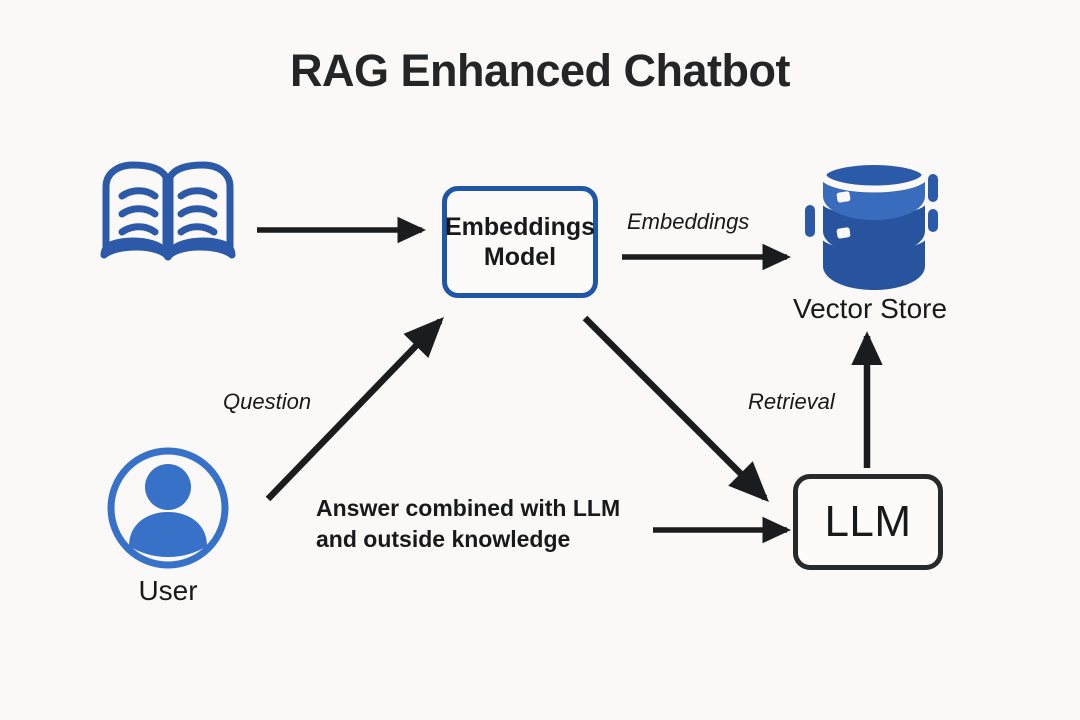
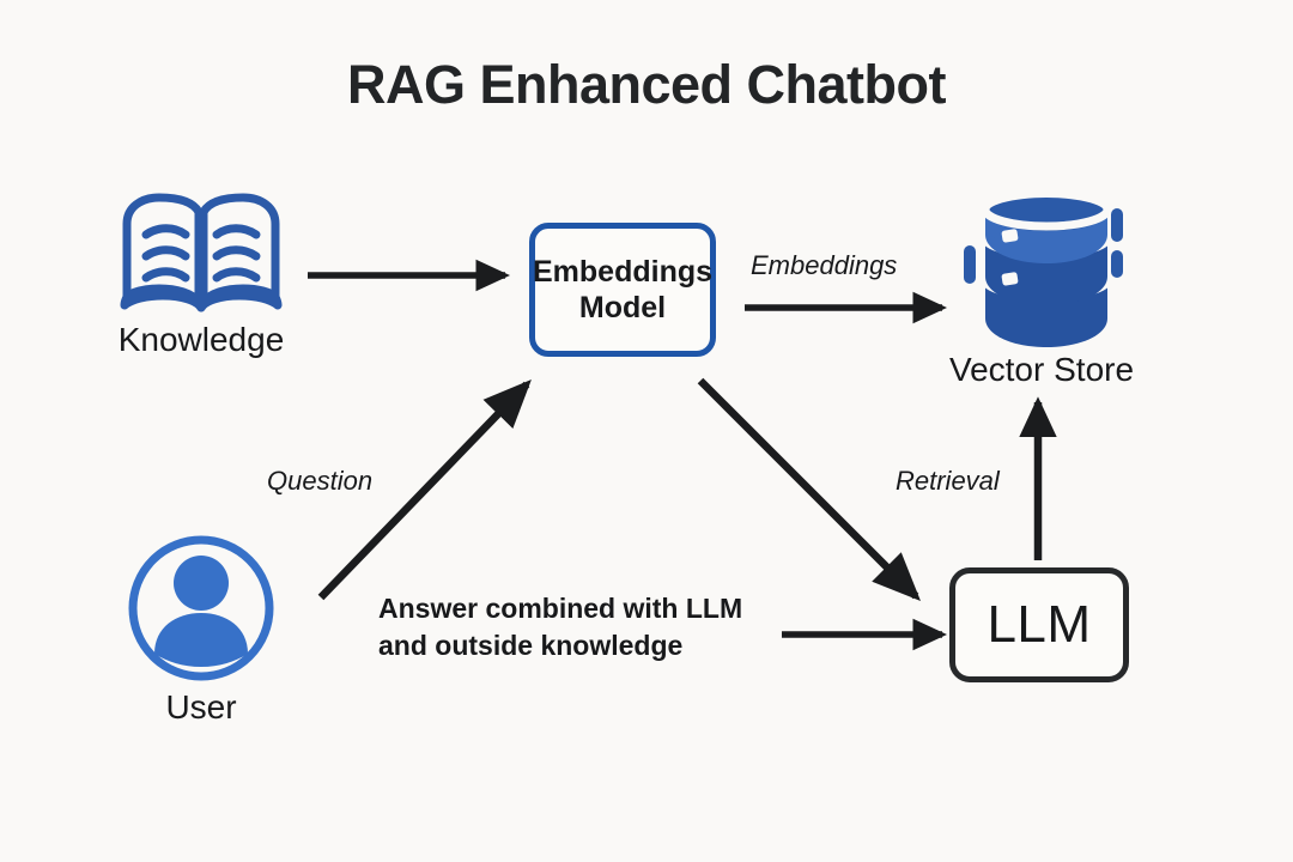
  RAG Enhanced Chatbot
+ Knowledge
  Vector Store
  User
  Embeddings
  Model
  LLM
  Embeddings
  Question
  Retrieval
  Answer combined with LLM
  and outside knowledge
